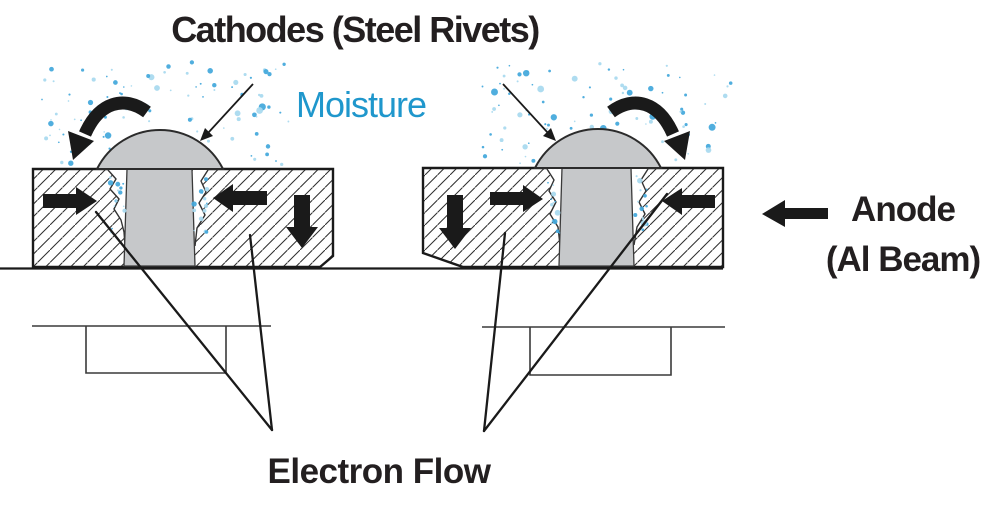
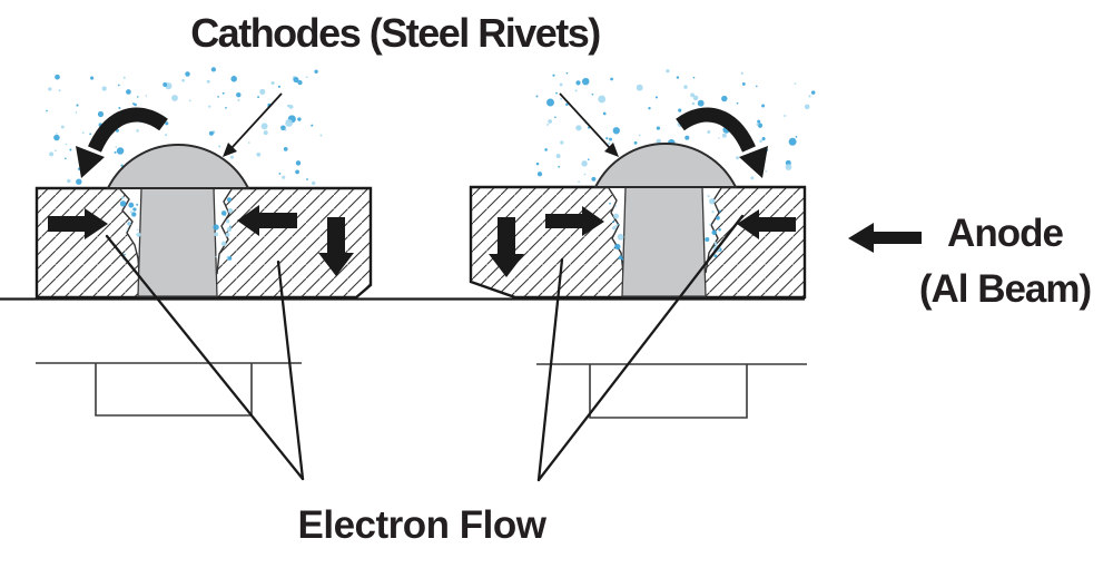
  Cathodes (Steel Rivets)
- Moisture
  Anode
  (Al Beam)
  Electron Flow
